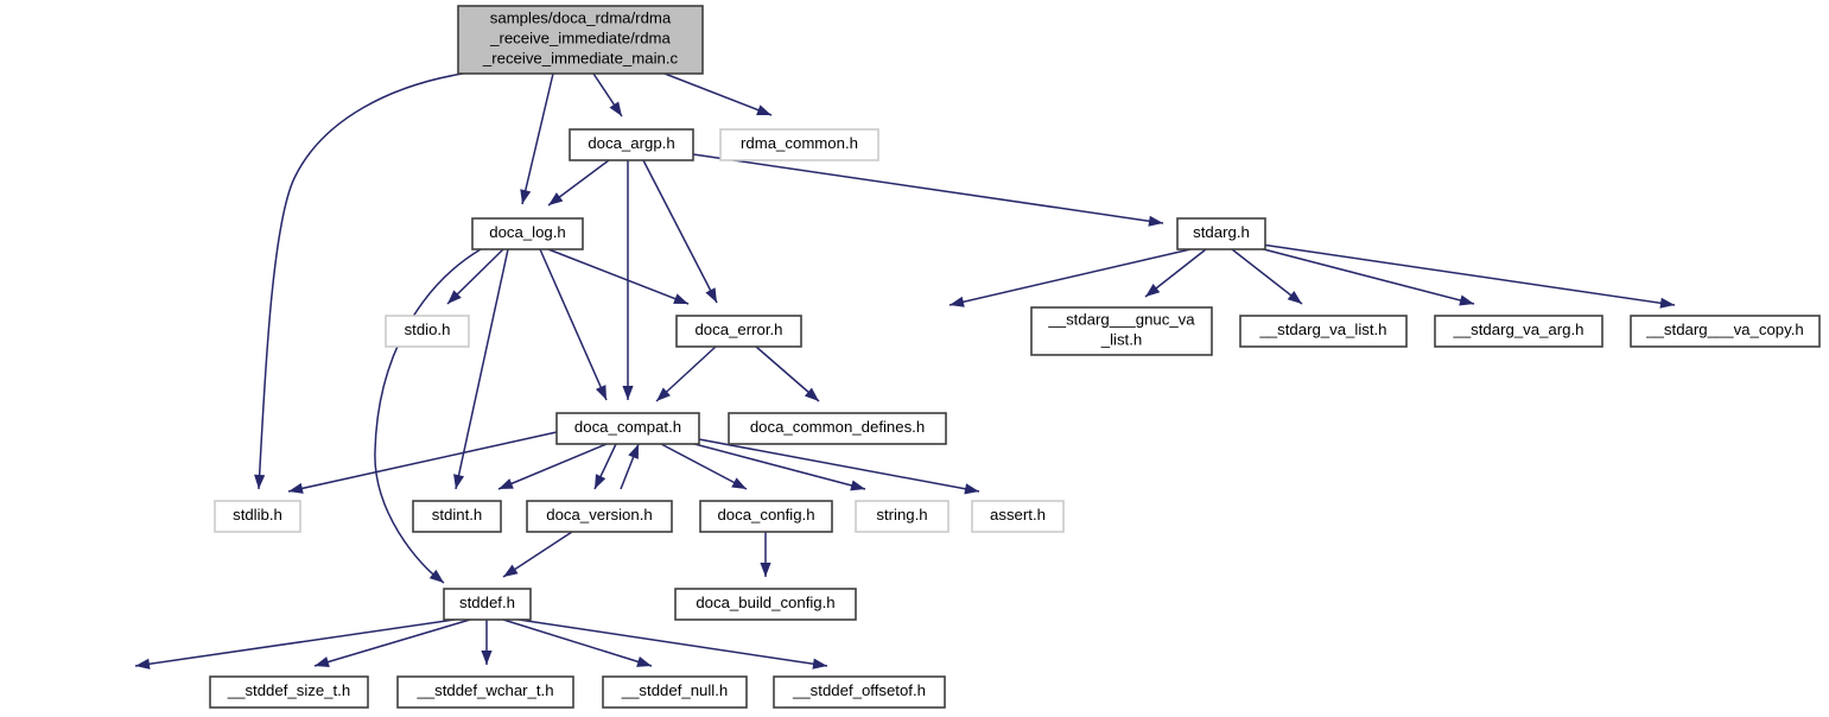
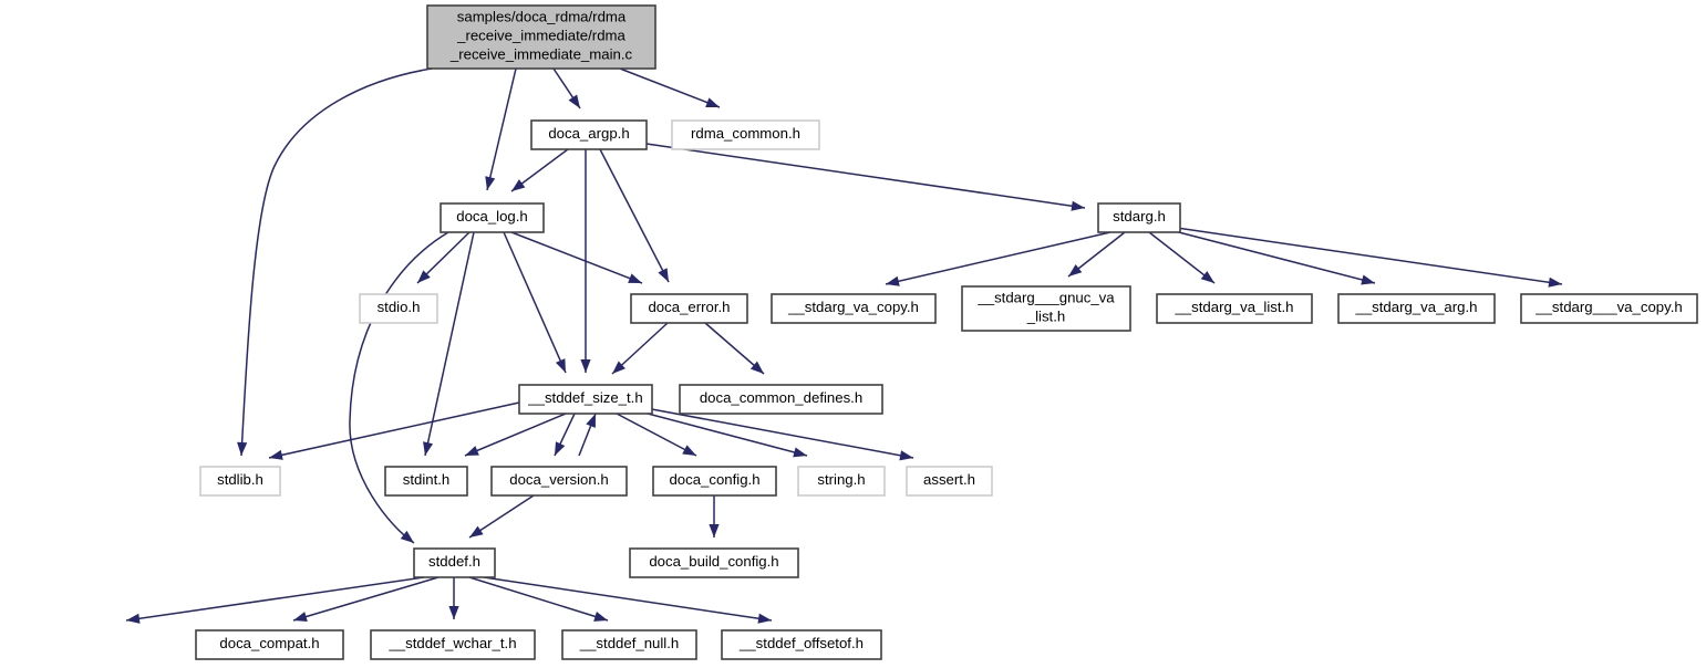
  samples/doca_rdma/rdma _receive_immediate/rdma _receive_immediate_main.c
  doca_argp.h
  rdma_common.h
  doca_log.h
  stdarg.h
  stdio.h
  doca_error.h
+ __stdarg_va_copy.h
  __stdarg___gnuc_va _list.h
  __stdarg_va_list.h
  __stdarg_va_arg.h
  __stdarg___va_copy.h
- doca_compat.h
+ __stddef_size_t.h
  doca_common_defines.h
  stdlib.h
  stdint.h
  doca_version.h
  doca_config.h
  string.h
  assert.h
  stddef.h
  doca_build_config.h
- __stddef_size_t.h
+ doca_compat.h
  __stddef_wchar_t.h
  __stddef_null.h
  __stddef_offsetof.h
